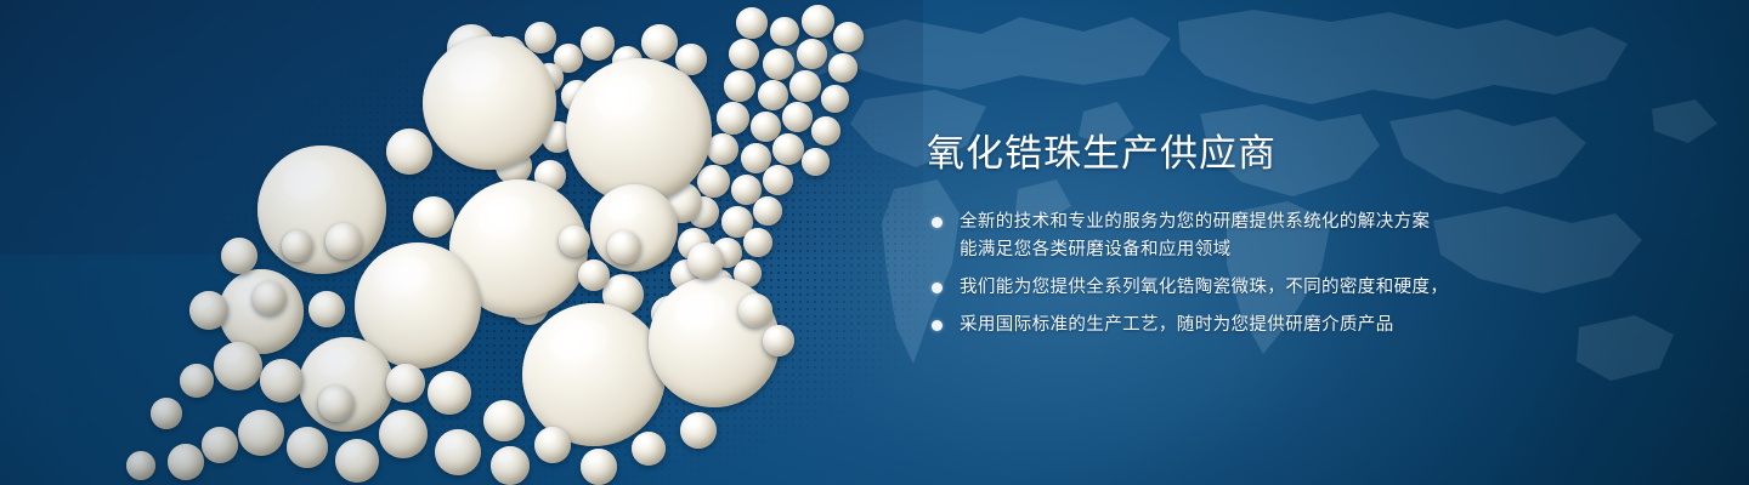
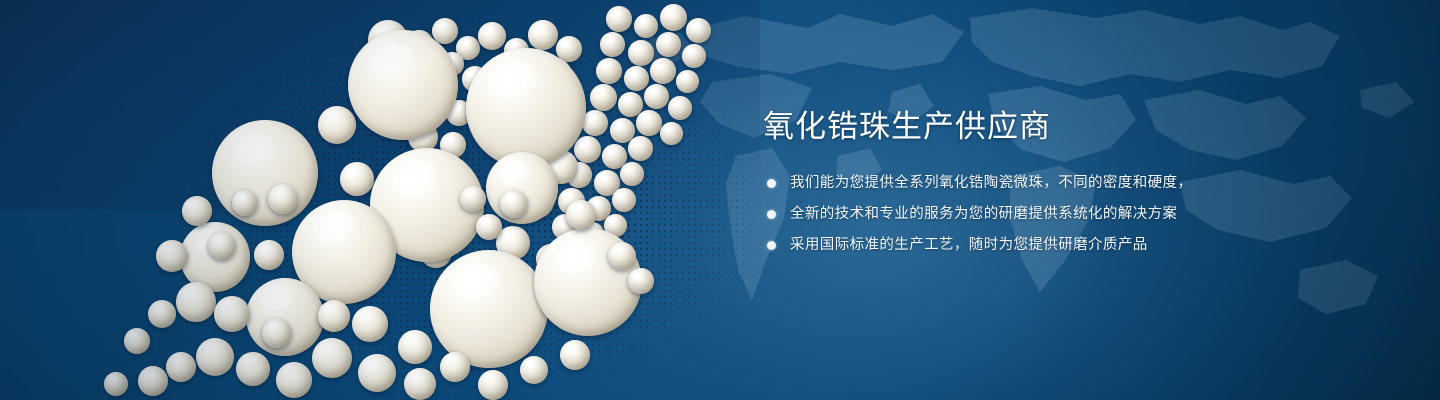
  氧化锆珠生产供应商
- 全新的技术和专业的服务为您的研磨提供系统化的解决方案
+ 我们能为您提供全系列氧化锆陶瓷微珠，不同的密度和硬度，
- 能满足您各类研磨设备和应用领域
- 我们能为您提供全系列氧化锆陶瓷微珠，不同的密度和硬度，
+ 全新的技术和专业的服务为您的研磨提供系统化的解决方案
  采用国际标准的生产工艺，随时为您提供研磨介质产品
